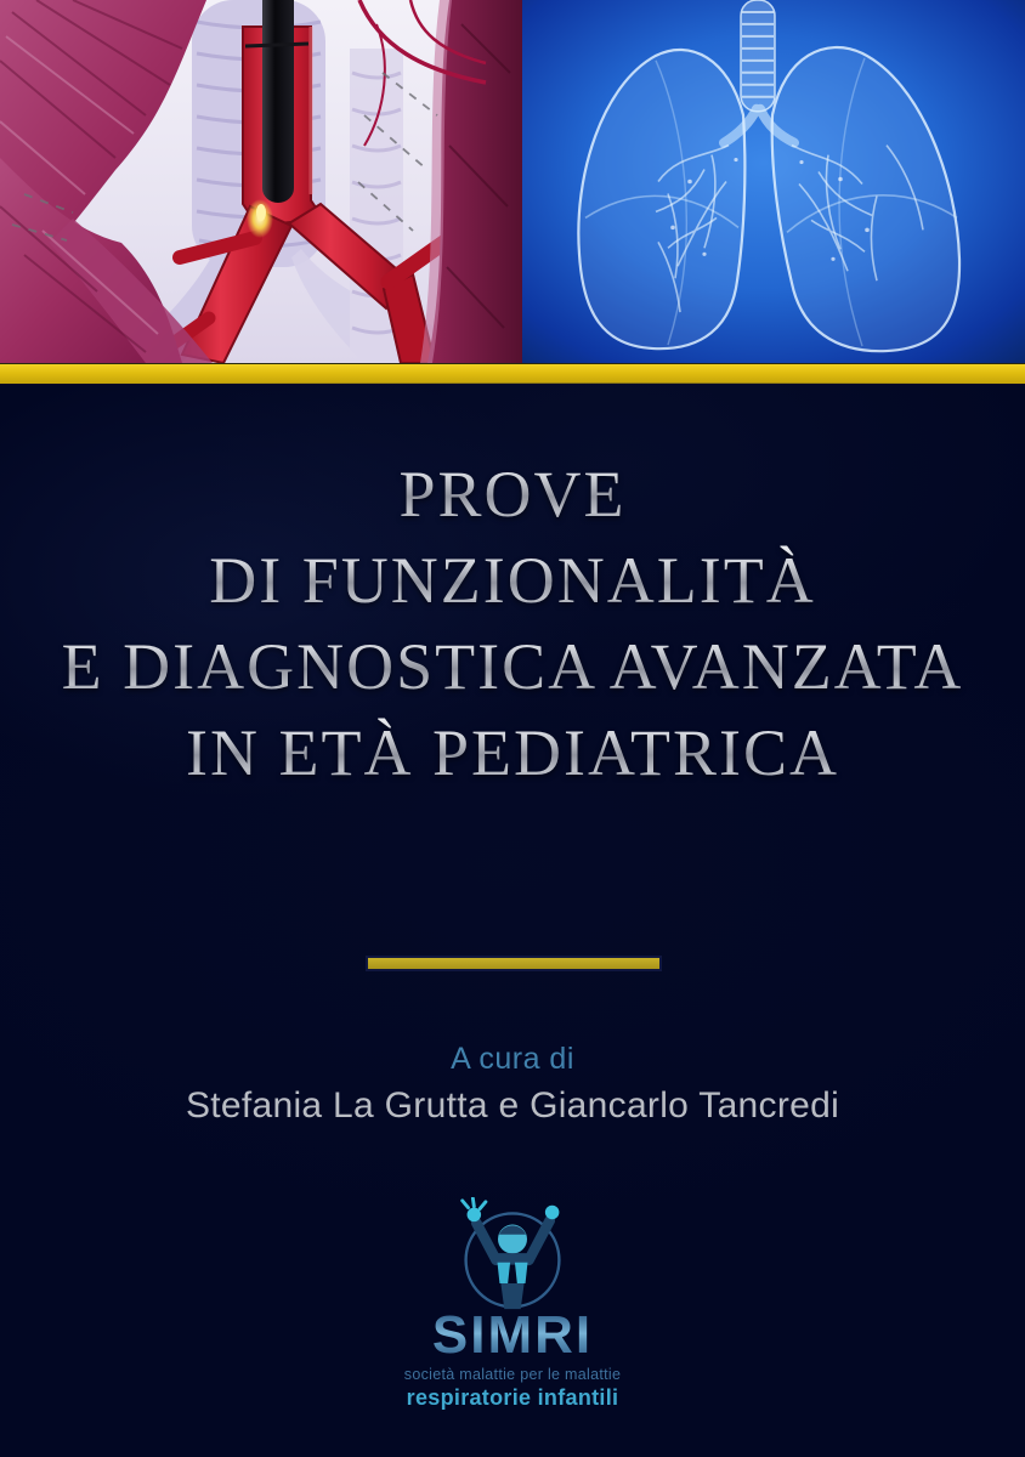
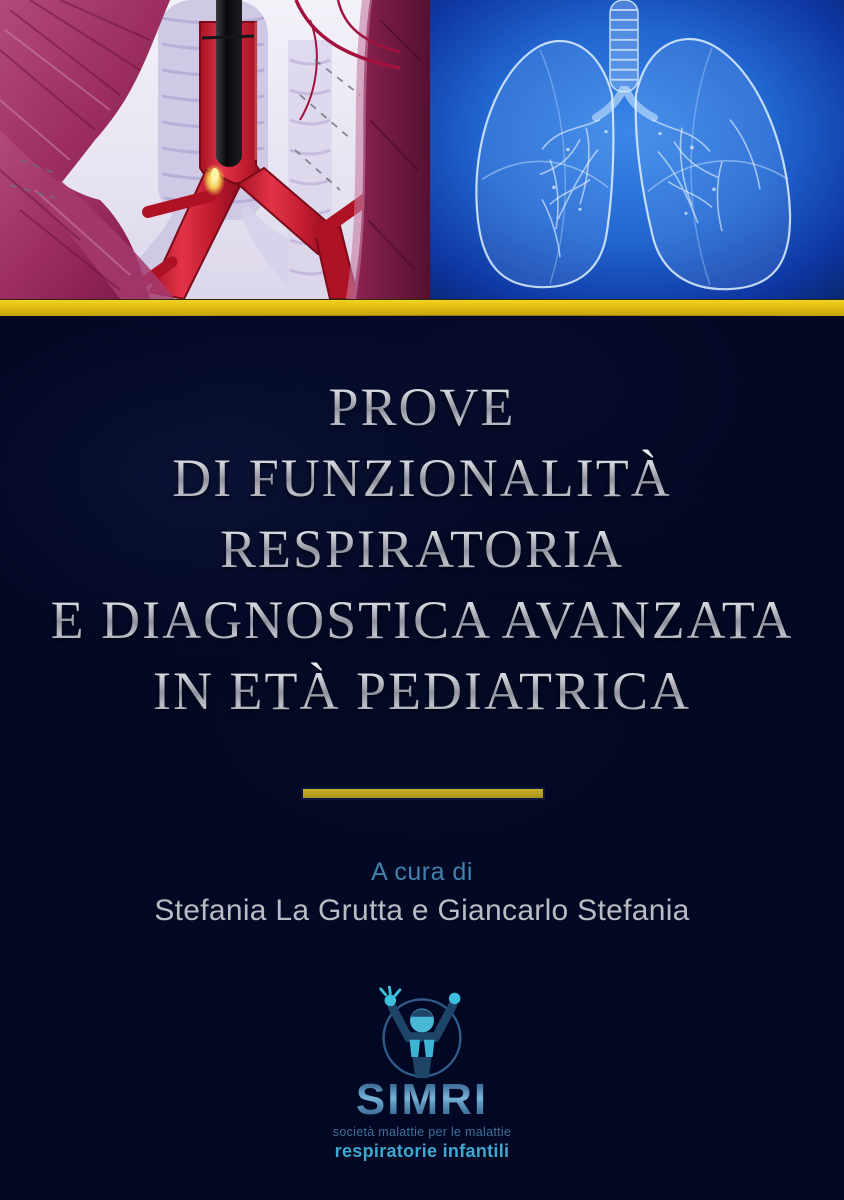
  PROVE
  DI FUNZIONALITÀ
+ RESPIRATORIA
  E DIAGNOSTICA AVANZATA
  IN ETÀ PEDIATRICA
  A cura di
- Stefania La Grutta e Giancarlo Tancredi
+ Stefania La Grutta e Giancarlo Stefania
  SIMRI
  società malattie per le malattie
  respiratorie infantili
